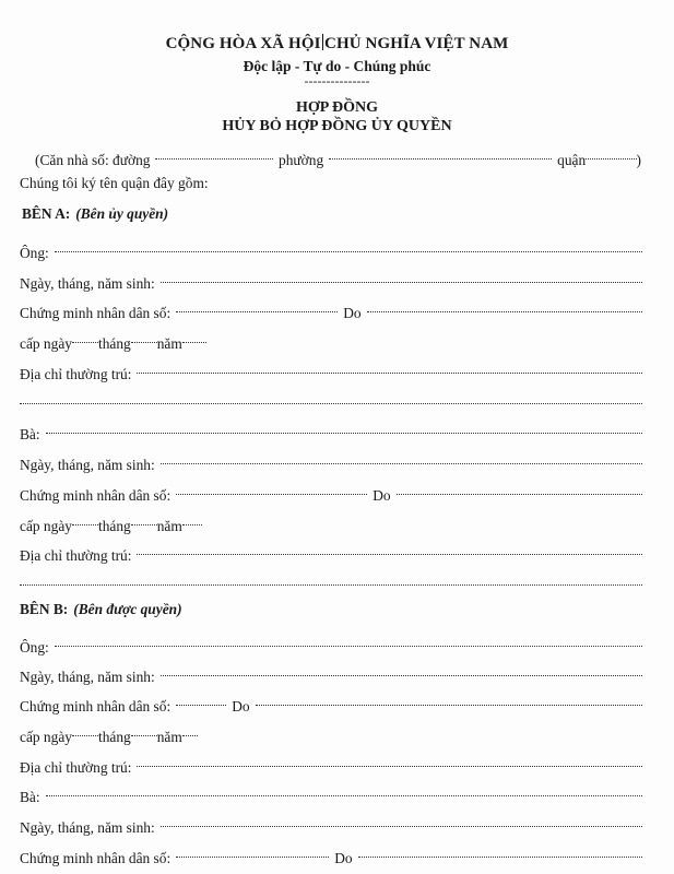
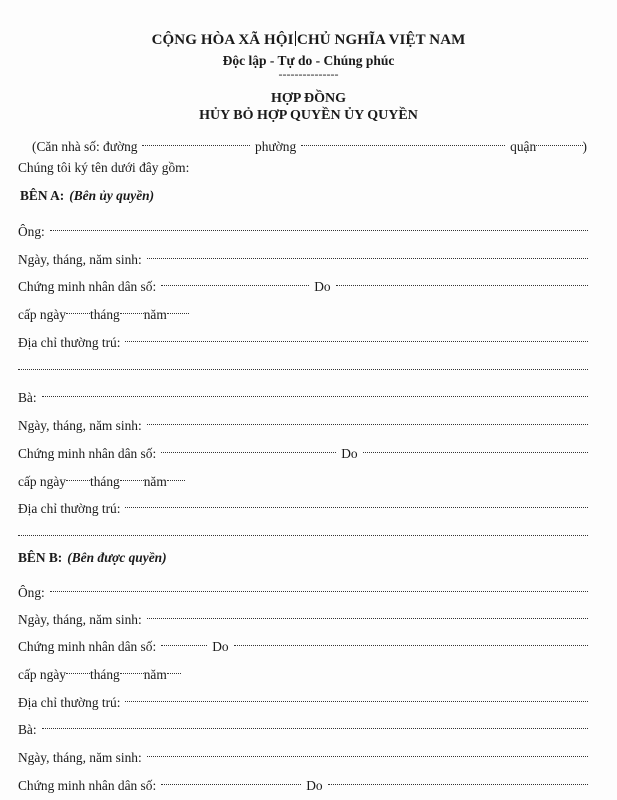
  CỘNG HÒA XÃ HỘI CHỦ NGHĨA VIỆT NAM
  Độc lập - Tự do - Chúng phúc
  ---------------
  HỢP ĐỒNG
- HỦY BỎ HỢP ĐỒNG ỦY QUYỀN
+ HỦY BỎ HỢP QUYỀN ỦY QUYỀN
  (Căn nhà số: đường
  phường
  quận
  )
- Chúng tôi ký tên quận đây gồm:
+ Chúng tôi ký tên dưới đây gồm:
  BÊN A:
  (Bên ủy quyền)
  Ông:
  Ngày, tháng, năm sinh:
  Chứng minh nhân dân số:
  Do
  cấp ngày
  tháng
  năm
  Địa chỉ thường trú:
  Bà:
  Ngày, tháng, năm sinh:
  Chứng minh nhân dân số:
  Do
  cấp ngày
  tháng
  năm
  Địa chỉ thường trú:
  BÊN B:
  (Bên được quyền)
  Ông:
  Ngày, tháng, năm sinh:
  Chứng minh nhân dân số:
  Do
  cấp ngày
  tháng
  năm
  Địa chỉ thường trú:
  Bà:
  Ngày, tháng, năm sinh:
  Chứng minh nhân dân số:
  Do
